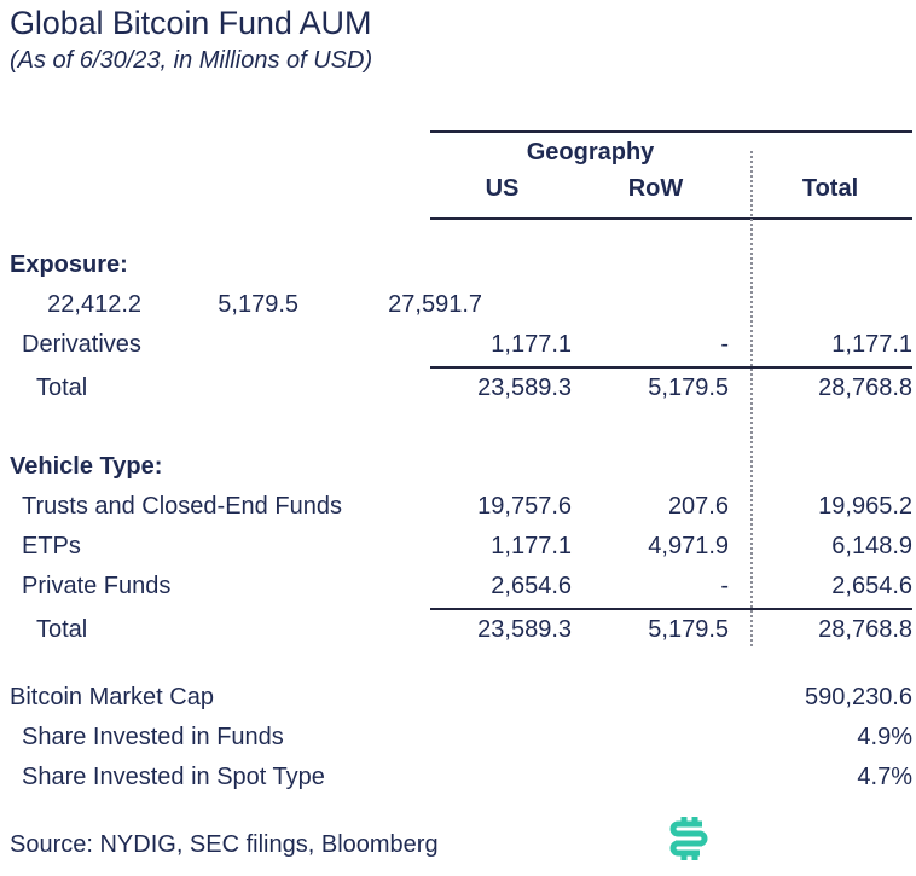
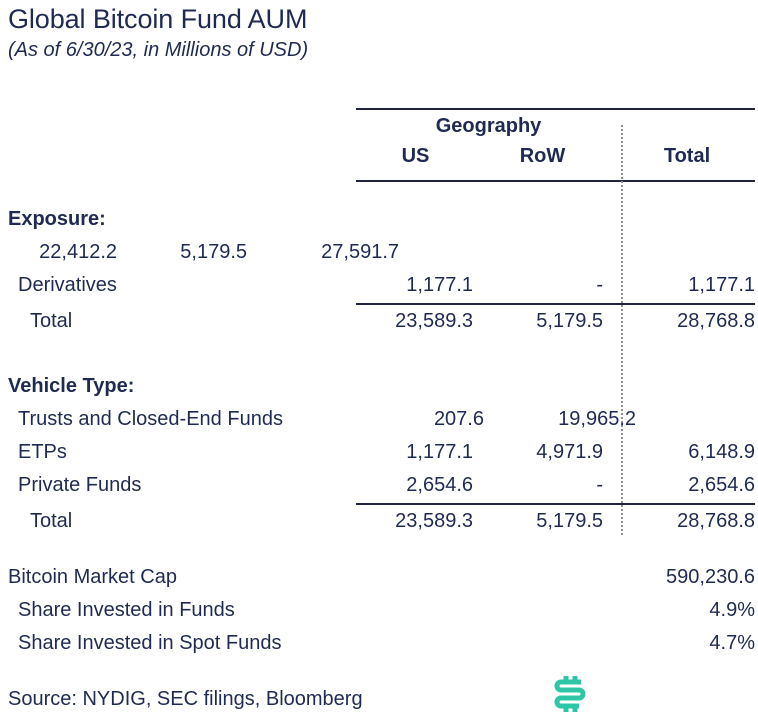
  Global Bitcoin Fund AUM
  (As of 6/30/23, in Millions of USD)
  Geography
  US
  RoW
  Total
  Exposure:
  22,412.2
  5,179.5
  27,591.7
  Derivatives
  1,177.1
  -
  1,177.1
  Total
  23,589.3
  5,179.5
  28,768.8
  Vehicle Type:
  Trusts and Closed-End Funds
- 19,757.6
  207.6
  19,965.2
  ETPs
  1,177.1
  4,971.9
  6,148.9
  Private Funds
  2,654.6
  -
  2,654.6
  Total
  23,589.3
  5,179.5
  28,768.8
  Bitcoin Market Cap
  590,230.6
  Share Invested in Funds
  4.9%
- Share Invested in Spot Type
+ Share Invested in Spot Funds
  4.7%
  Source: NYDIG, SEC filings, Bloomberg
